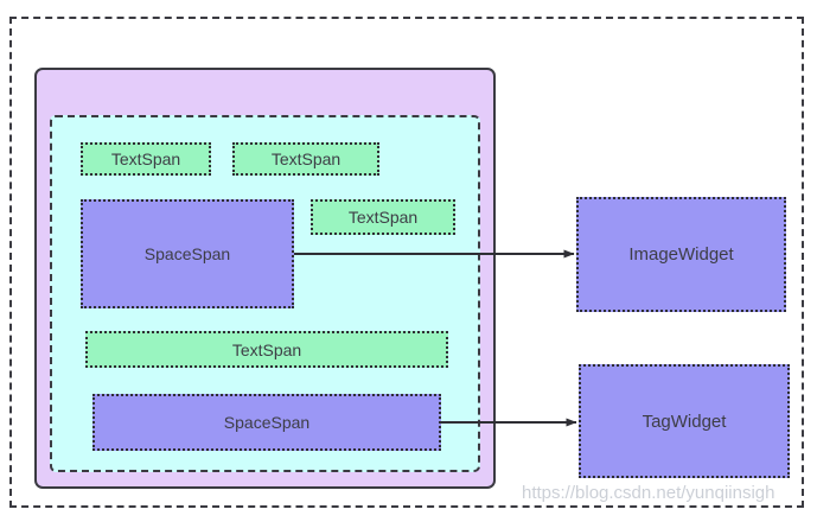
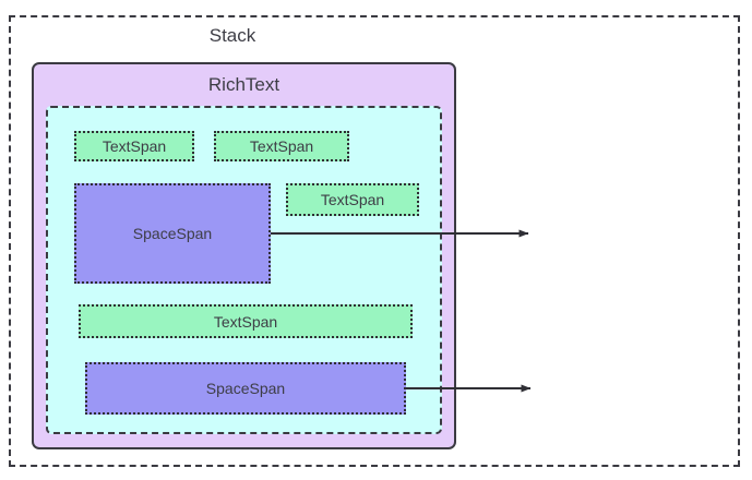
+ Stack
+ RichText
  TextSpan
  TextSpan
  SpaceSpan
  TextSpan
  TextSpan
  SpaceSpan
- ImageWidget
- TagWidget
- https://blog.csdn.net/yunqiinsigh
